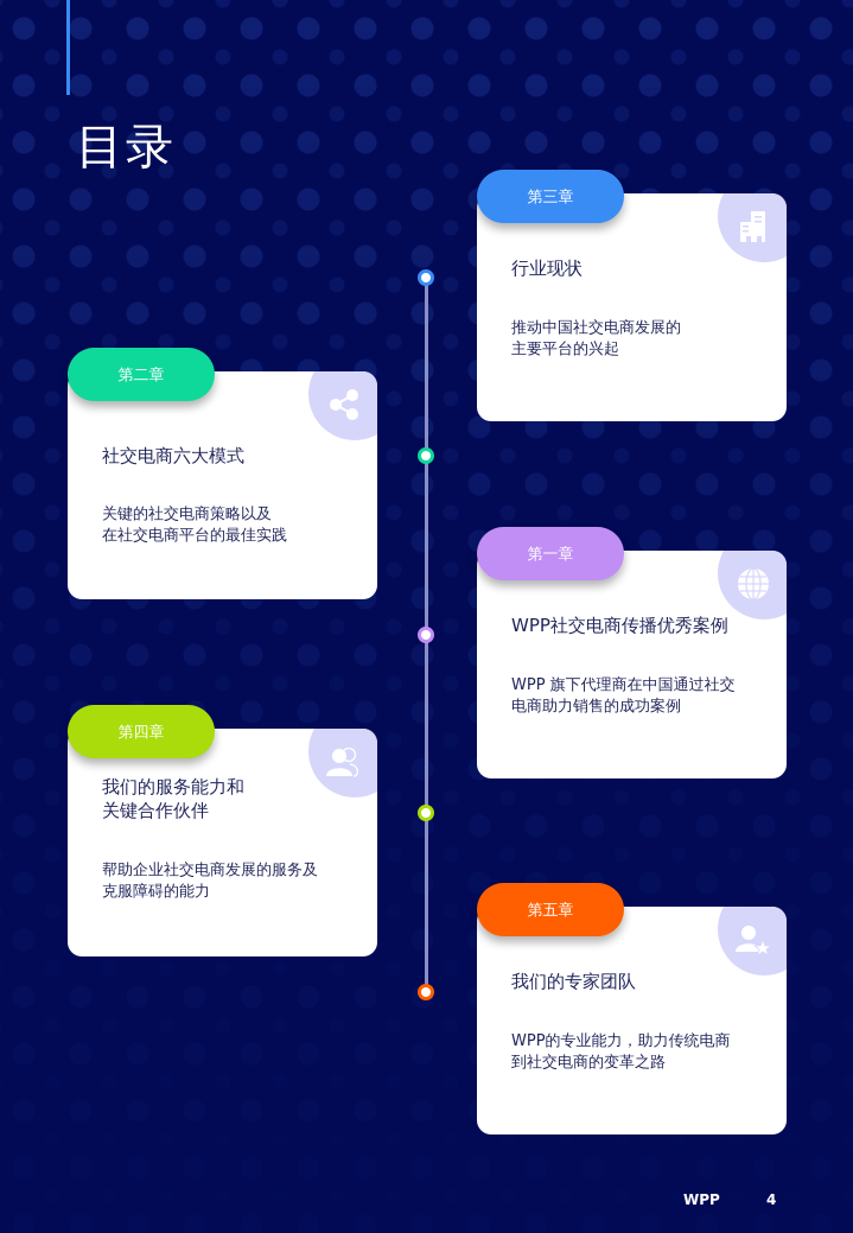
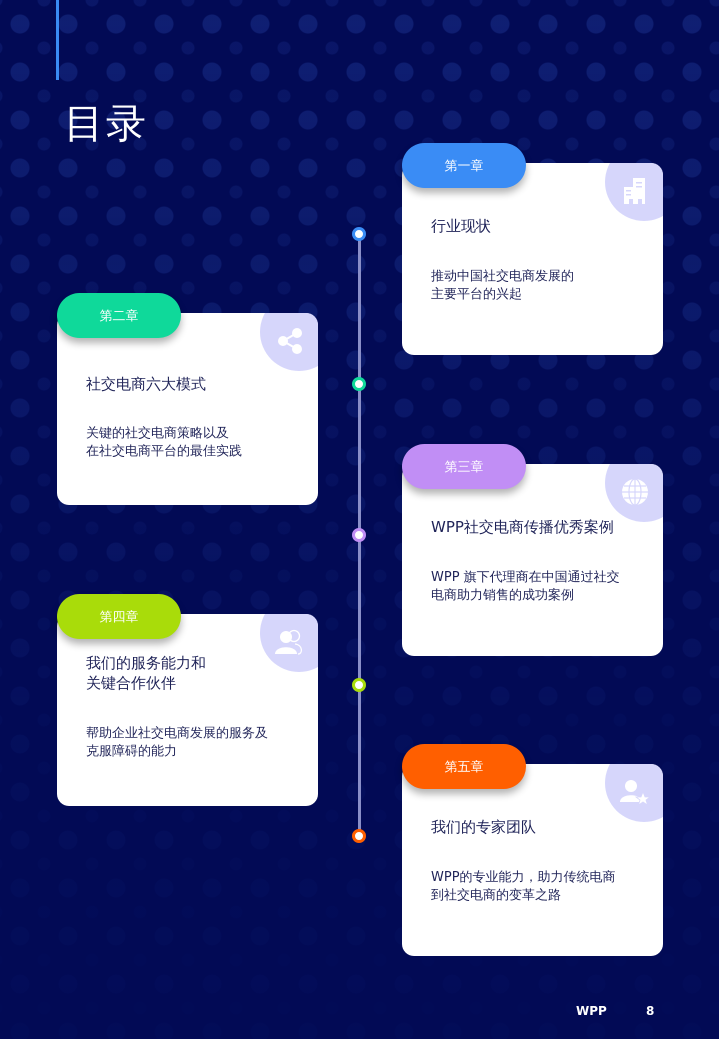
  目录
  行业现状
  推动中国社交电商发展的
  主要平台的兴起
- 第三章
+ 第一章
  社交电商六大模式
  关键的社交电商策略以及
  在社交电商平台的最佳实践
  第二章
  WPP社交电商传播优秀案例
  WPP 旗下代理商在中国通过社交
  电商助力销售的成功案例
- 第一章
+ 第三章
  我们的服务能力和
  关键合作伙伴
  帮助企业社交电商发展的服务及
  克服障碍的能力
  第四章
  我们的专家团队
  WPP的专业能力，助力传统电商
  到社交电商的变革之路
  第五章
  WPP
- 4
+ 8
